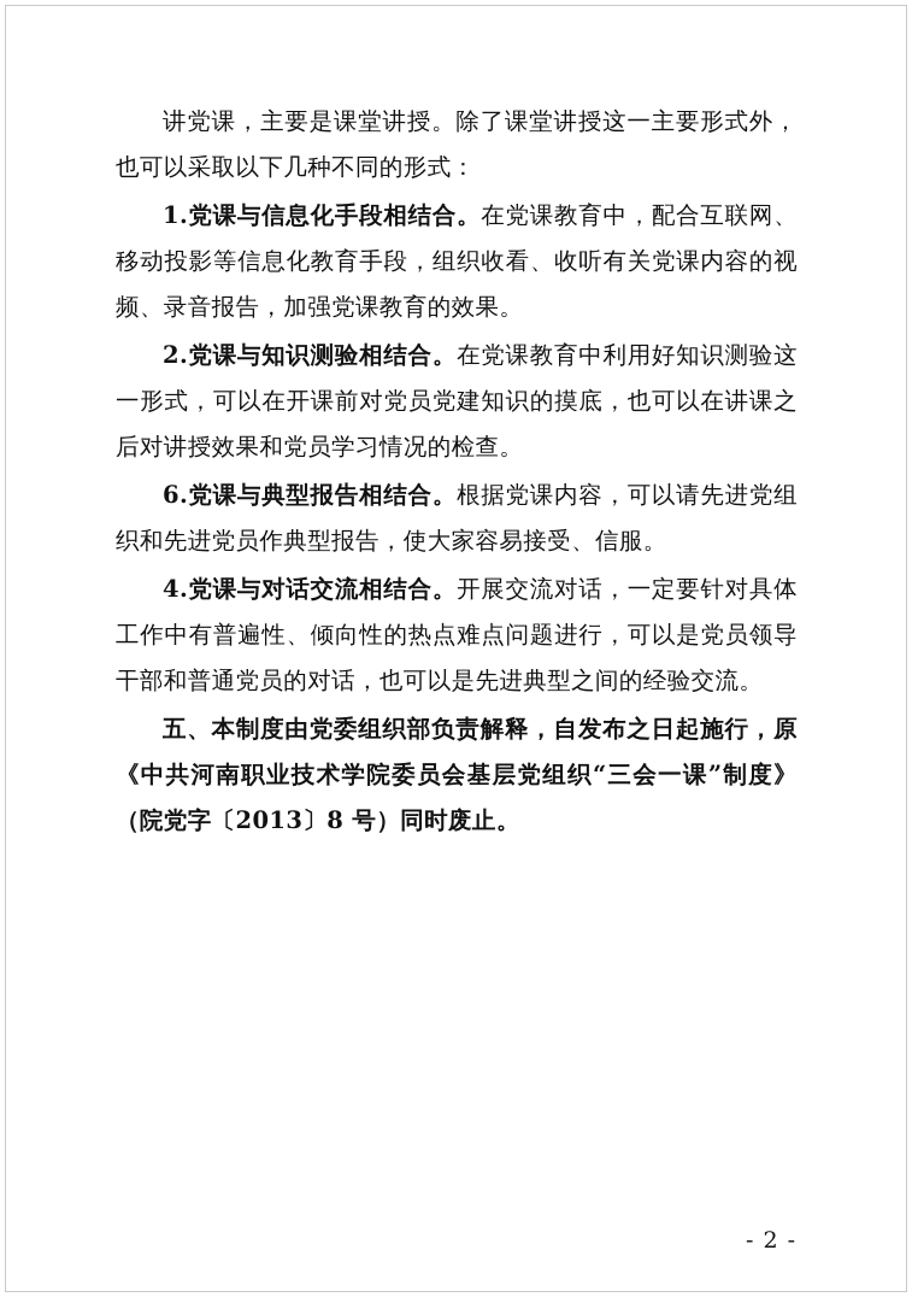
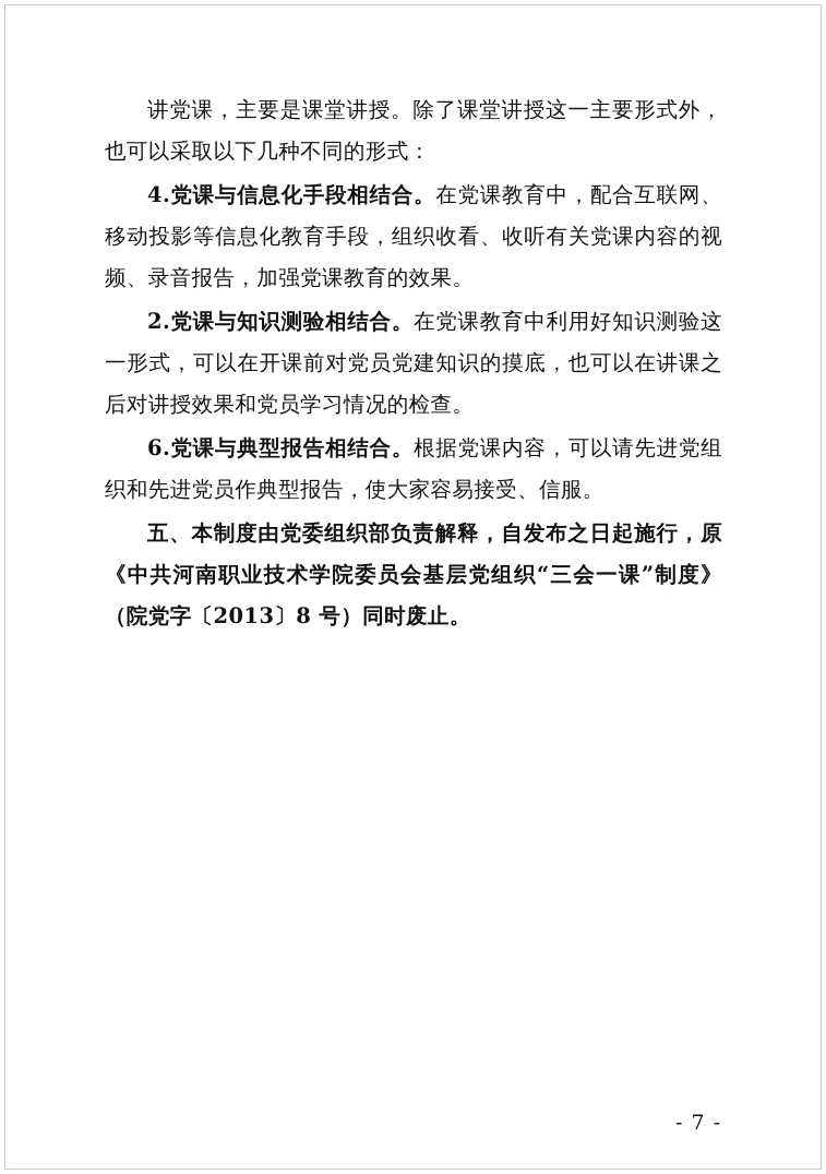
  讲党课，主要是课堂讲授。除了课堂讲授这一主要形式外，也可以采取以下几种不同的形式：
- 1.党课与信息化手段相结合。在党课教育中，配合互联网、移动投影等信息化教育手段，组织收看、收听有关党课内容的视频、录音报告，加强党课教育的效果。
+ 4.党课与信息化手段相结合。在党课教育中，配合互联网、移动投影等信息化教育手段，组织收看、收听有关党课内容的视频、录音报告，加强党课教育的效果。
  2.党课与知识测验相结合。在党课教育中利用好知识测验这一形式，可以在开课前对党员党建知识的摸底，也可以在讲课之后对讲授效果和党员学习情况的检查。
  6.党课与典型报告相结合。根据党课内容，可以请先进党组织和先进党员作典型报告，使大家容易接受、信服。
- 4.党课与对话交流相结合。开展交流对话，一定要针对具体工作中有普遍性、倾向性的热点难点问题进行，可以是党员领导干部和普通党员的对话，也可以是先进典型之间的经验交流。
  五、本制度由党委组织部负责解释，自发布之日起施行，原《中共河南职业技术学院委员会基层党组织“三会一课”制度》（院党字〔2013〕8 号）同时废止。
- - 2 -
+ - 7 -
